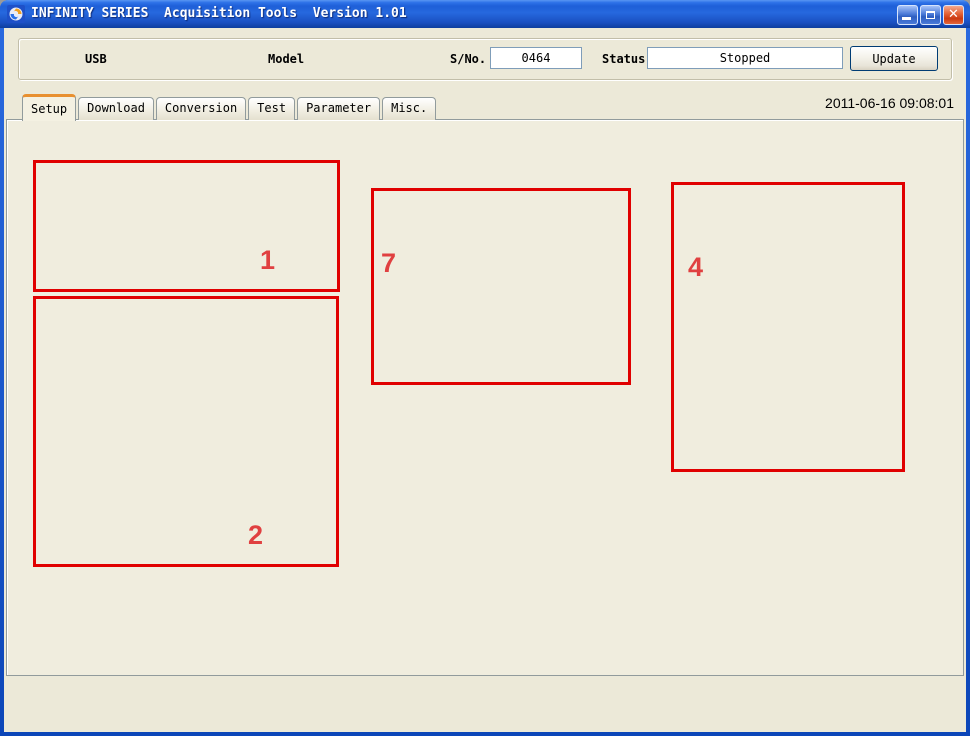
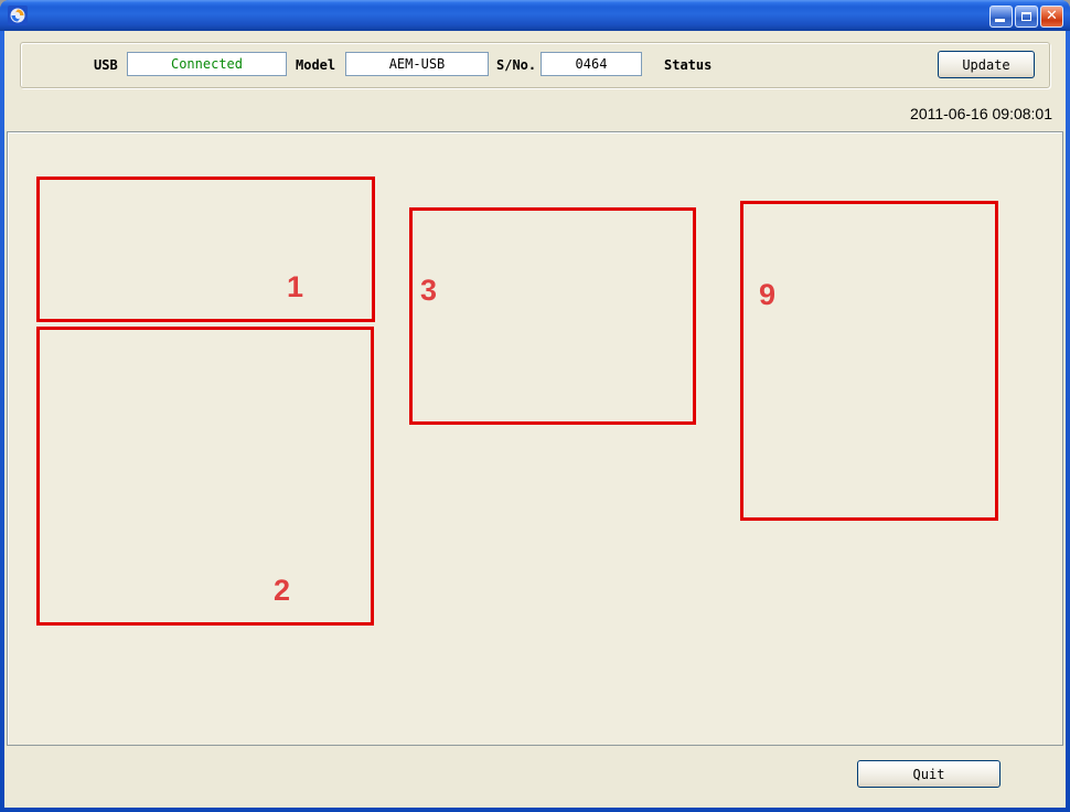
- INFINITY SERIES Acquisition Tools Version 1.01
  ✕
  USB
+ Connected
  Model
+ AEM-USB
  S/No.
  0464
  Status
- Stopped
  Update
- Setup
- Download
- Conversion
- Test
- Parameter
- Misc.
  2011-06-16 09:08:01
+ Quit
  1
  2
- 7
+ 3
- 4
+ 9
